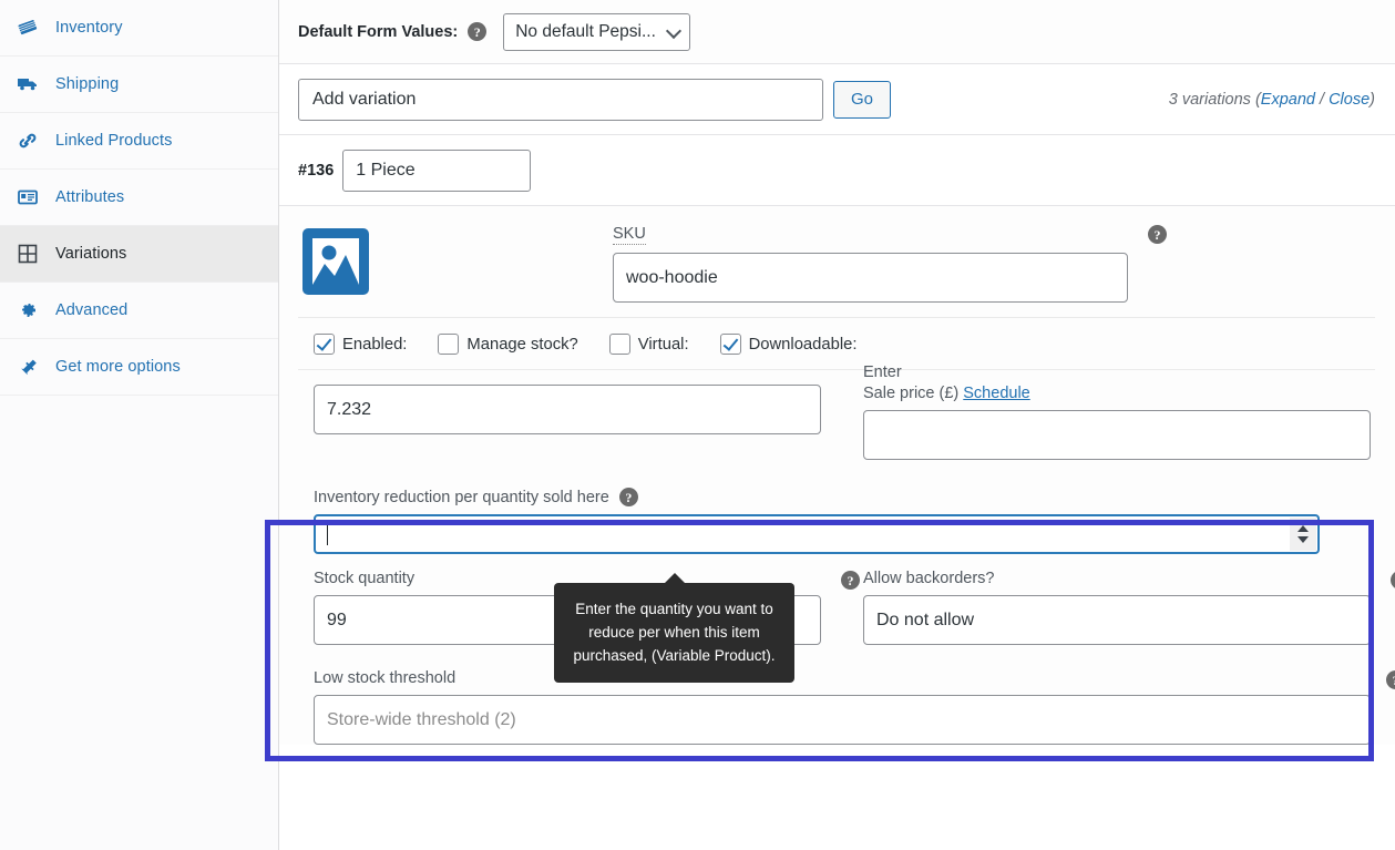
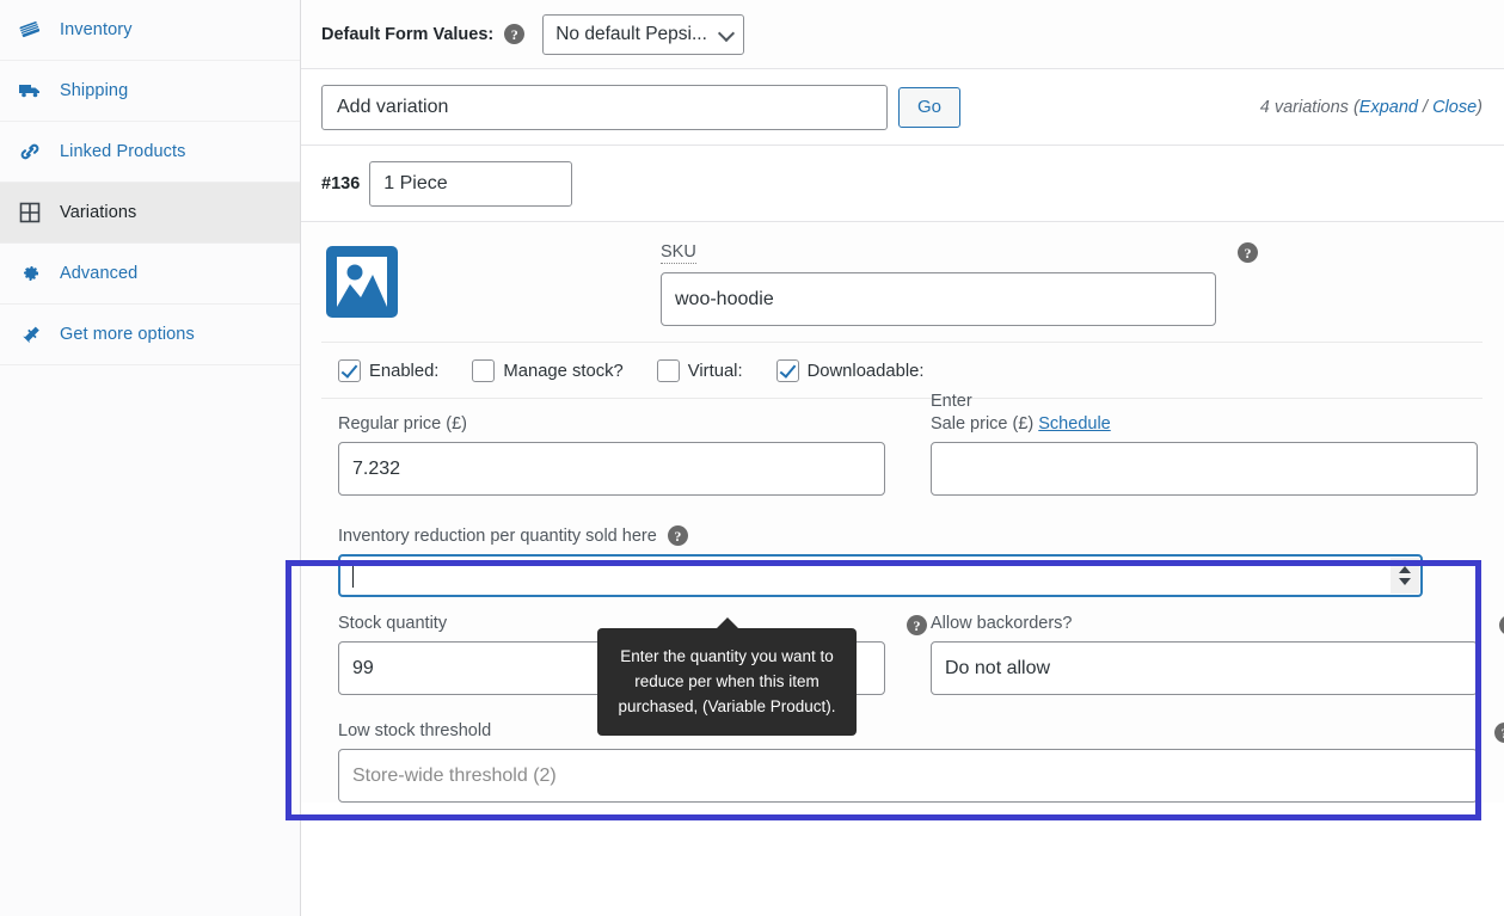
  Inventory
  Shipping
  Linked Products
- Attributes
  Variations
  Advanced
  Get more options
  Default Form Values:
  ?
  No default Pepsi...
  Add variation
  Go
- 3 variations (Expand / Close)
+ 4 variations (Expand / Close)
  #136
  1 Piece
  SKU woo-hoodie
  ?
  Enabled:
  Manage stock?
  Virtual:
  Downloadable:
+ Regular price (£)
  7.232
  Enter
  Sale price (£) Schedule
  Inventory reduction per quantity sold here
  ?
  Stock quantity
  99
  ?
  Allow backorders?
  Do not allow
  Low stock threshold
  Store-wide threshold (2)
  Enter the quantity you want to reduce per when this item purchased, (Variable Product).
